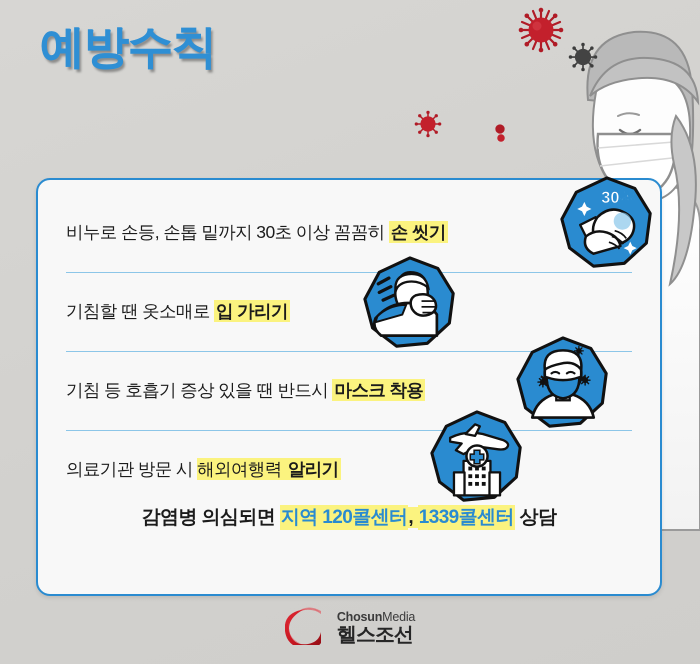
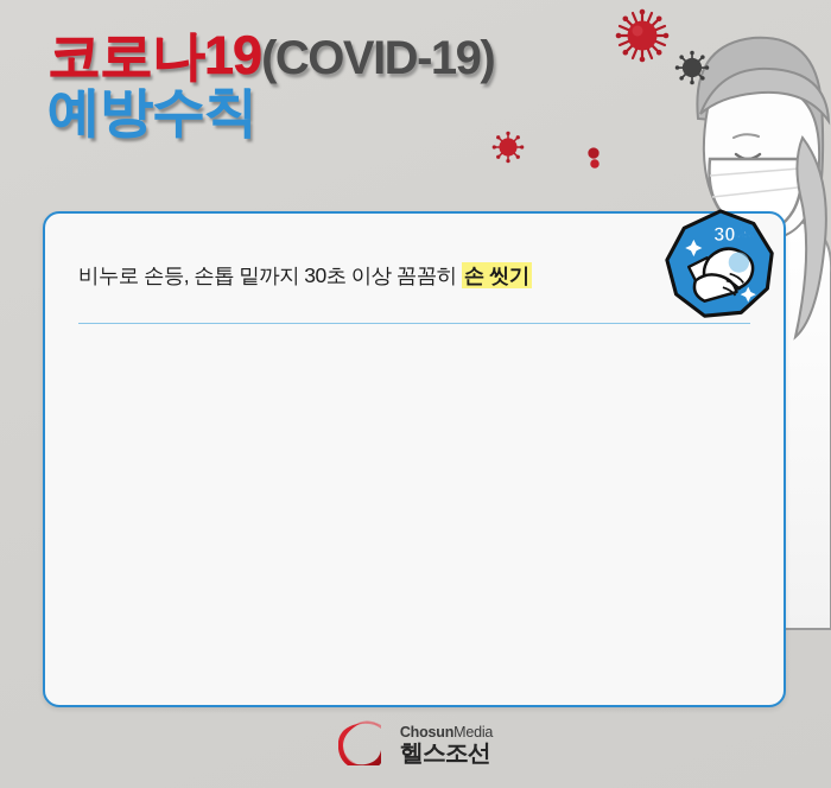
+ 코로나19(COVID-19)
  예방수칙
  비누로 손등, 손톱 밑까지 30초 이상 꼼꼼히 손 씻기
  30초
- 기침할 땐 옷소매로 입 가리기
- 기침 등 호흡기 증상 있을 땐 반드시 마스크 착용
- 의료기관 방문 시 해외여행력 알리기
- 감염병 의심되면 지역 120콜센터, 1339콜센터 상담
  ChosunMedia
  헬스조선
